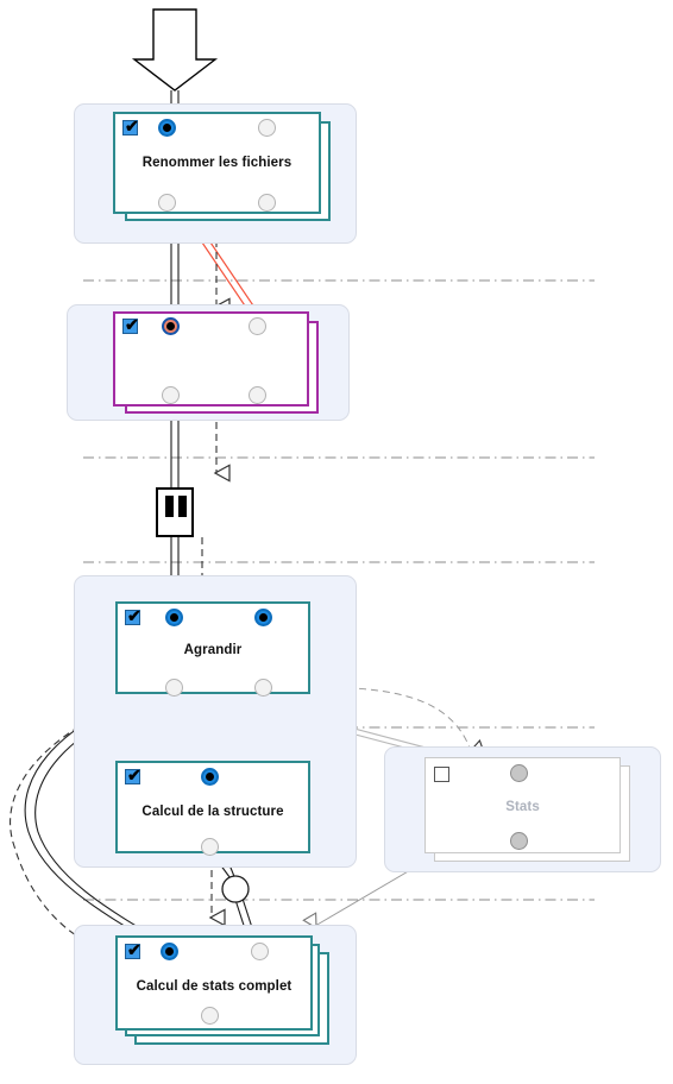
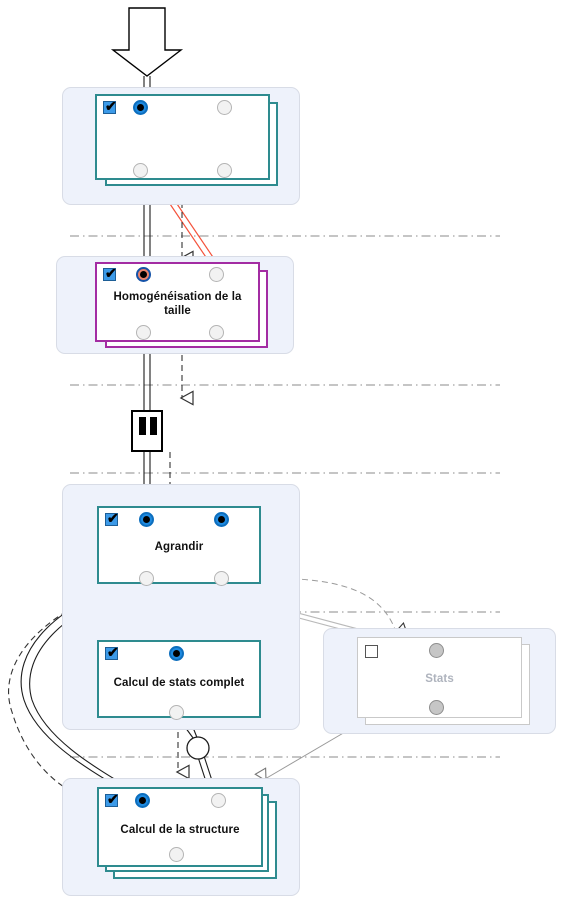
  ✔
- Renommer les fichiers
  ✔
+ Homogénéisation de la
+ taille
  ✔
  Agrandir
  ✔
- Calcul de la structure
+ Calcul de stats complet
  Stats
  ✔
- Calcul de stats complet
+ Calcul de la structure
